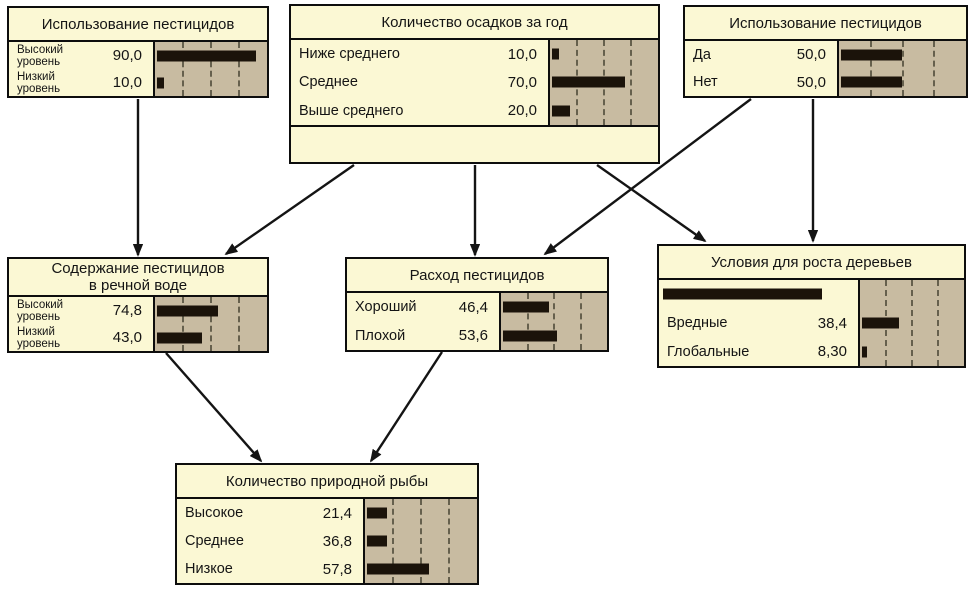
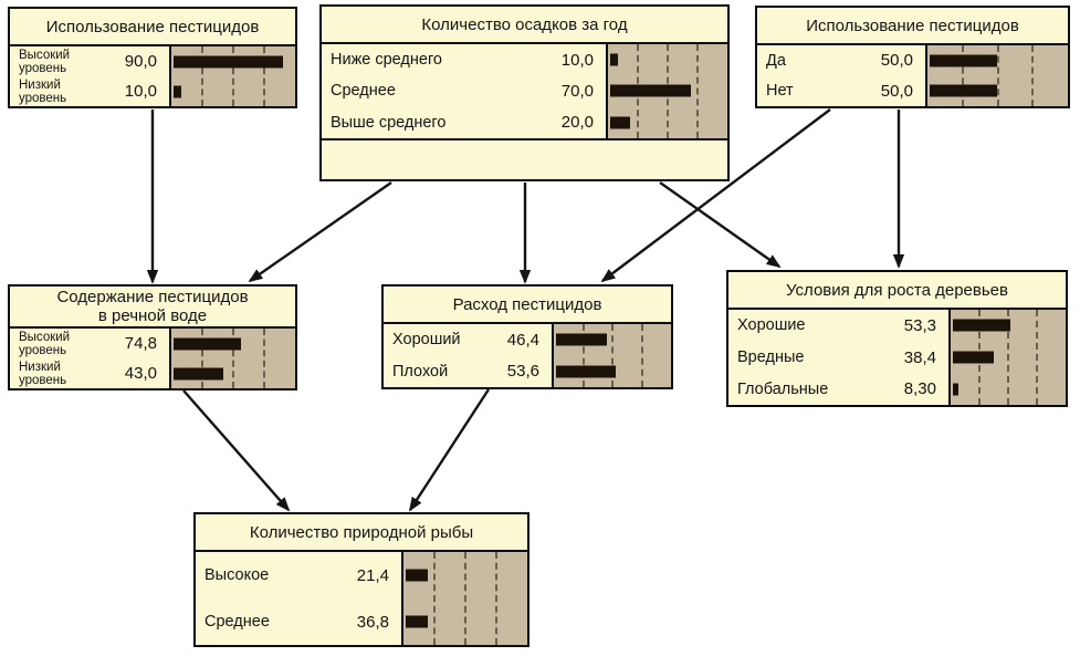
  Использование пестицидов
  Высокий
  уровень
  90,0
  Низкий
  уровень
  10,0
  Количество осадков за год
  Ниже среднего
  10,0
  Среднее
  70,0
  Выше среднего
  20,0
  Использование пестицидов
  Да
  50,0
  Нет
  50,0
  Содержание пестицидов
  в речной воде
  Высокий
  уровень
  74,8
  Низкий
  уровень
  43,0
  Расход пестицидов
  Хороший
  46,4
  Плохой
  53,6
  Условия для роста деревьев
+ Хорошие
+ 53,3
  Вредные
  38,4
  Глобальные
  8,30
  Количество природной рыбы
  Высокое
  21,4
  Среднее
  36,8
- Низкое
- 57,8
